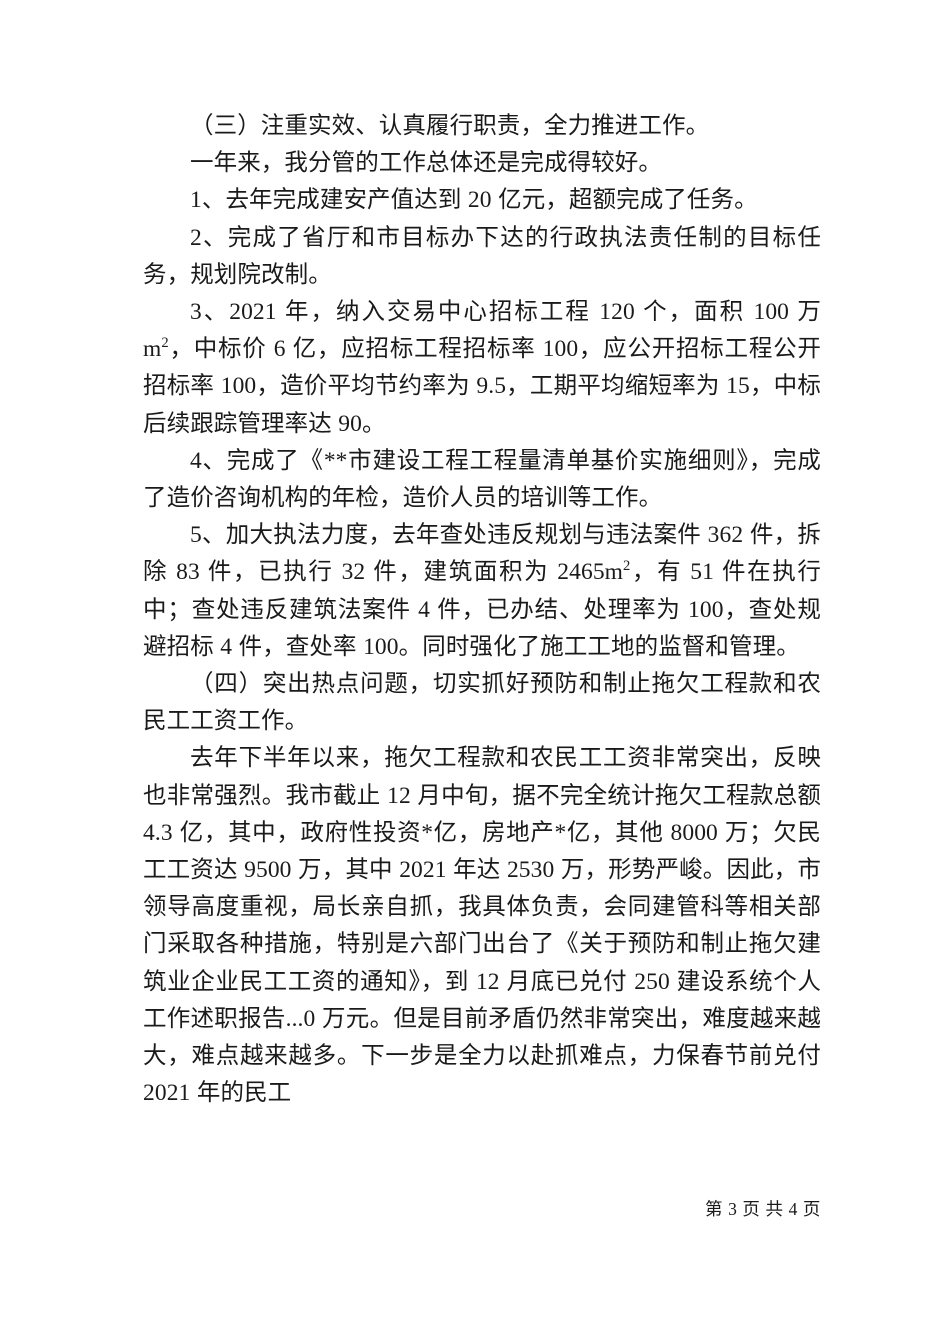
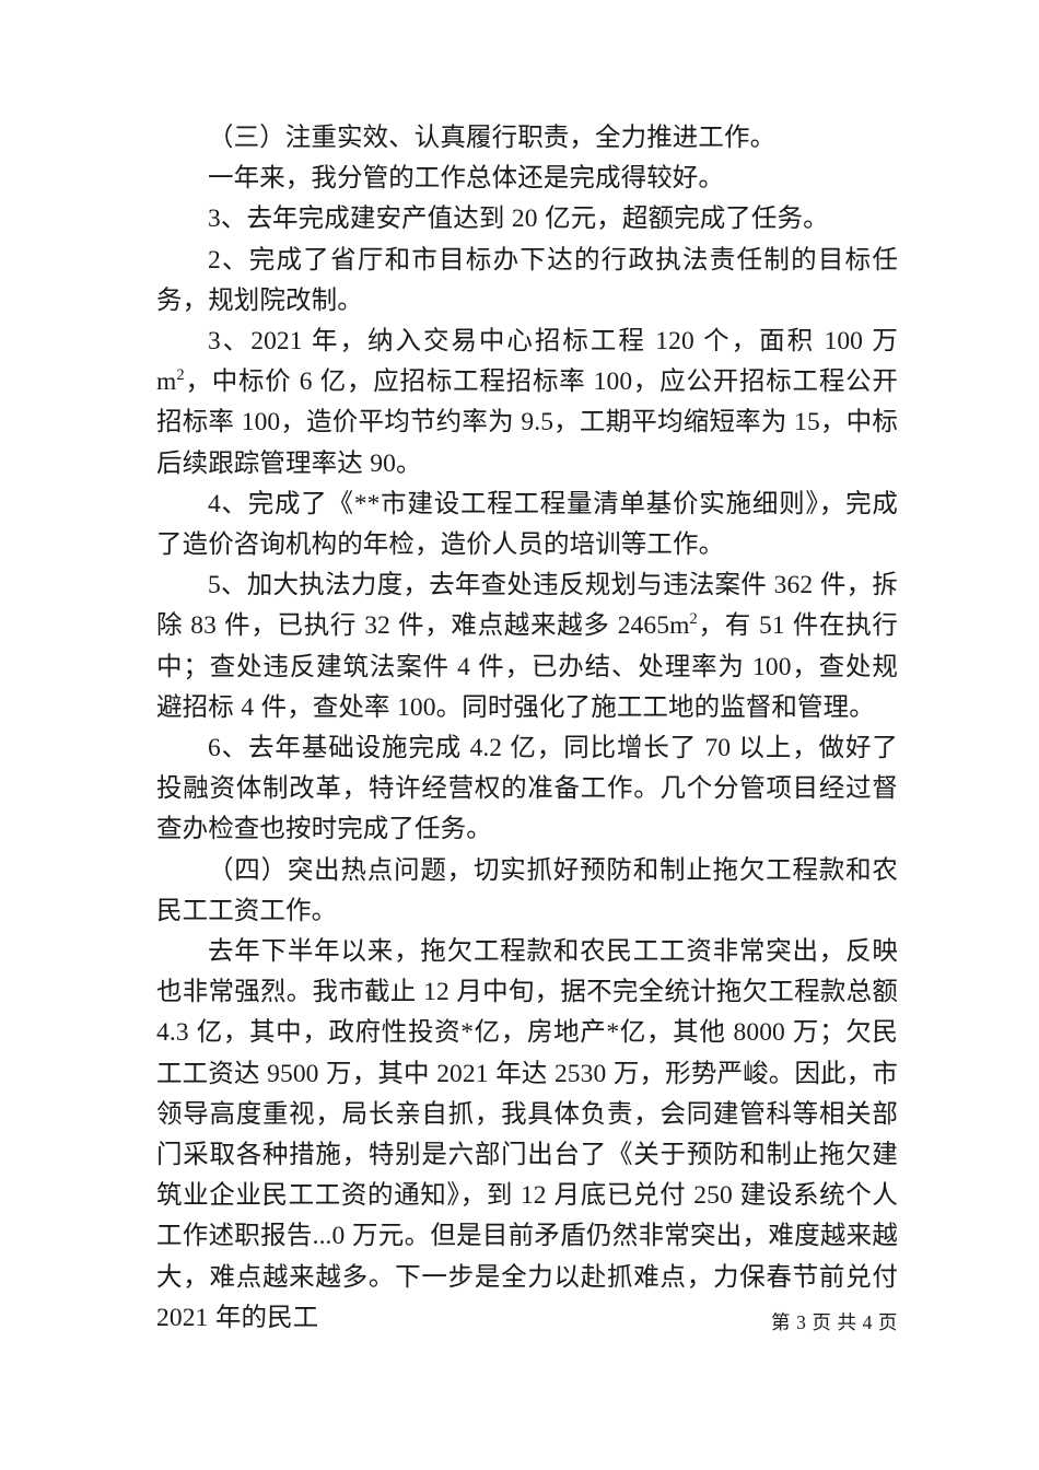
  （三）注重实效、认真履行职责，全力推进工作。
  一年来，我分管的工作总体还是完成得较好。
- 1、去年完成建安产值达到 20 亿元，超额完成了任务。
+ 3、去年完成建安产值达到 20 亿元，超额完成了任务。
  2、完成了省厅和市目标办下达的行政执法责任制的目标任务，规划院改制。
  3、2021 年，纳入交易中心招标工程 120 个，面积 100 万 m2，中标价 6 亿，应招标工程招标率 100，应公开招标工程公开招标率 100，造价平均节约率为 9.5，工期平均缩短率为 15，中标后续跟踪管理率达 90。
  4、完成了《**市建设工程工程量清单基价实施细则》，完成了造价咨询机构的年检，造价人员的培训等工作。
- 5、加大执法力度，去年查处违反规划与违法案件 362 件，拆除 83 件，已执行 32 件，建筑面积为 2465m2，有 51 件在执行中；查处违反建筑法案件 4 件，已办结、处理率为 100，查处规避招标 4 件，查处率 100。同时强化了施工工地的监督和管理。
+ 5、加大执法力度，去年查处违反规划与违法案件 362 件，拆除 83 件，已执行 32 件，难点越来越多 2465m2，有 51 件在执行中；查处违反建筑法案件 4 件，已办结、处理率为 100，查处规避招标 4 件，查处率 100。同时强化了施工工地的监督和管理。
+ 6、去年基础设施完成 4.2 亿，同比增长了 70 以上，做好了投融资体制改革，特许经营权的准备工作。几个分管项目经过督查办检查也按时完成了任务。
  （四）突出热点问题，切实抓好预防和制止拖欠工程款和农民工工资工作。
  去年下半年以来，拖欠工程款和农民工工资非常突出，反映也非常强烈。我市截止 12 月中旬，据不完全统计拖欠工程款总额 4.3 亿，其中，政府性投资*亿，房地产*亿，其他 8000 万；欠民工工资达 9500 万，其中 2021 年达 2530 万，形势严峻。因此，市领导高度重视，局长亲自抓，我具体负责，会同建管科等相关部门采取各种措施，特别是六部门出台了《关于预防和制止拖欠建筑业企业民工工资的通知》，到 12 月底已兑付 250 建设系统个人工作述职报告...0 万元。但是目前矛盾仍然非常突出，难度越来越大，难点越来越多。下一步是全力以赴抓难点，力保春节前兑付 2021 年的民工
  第 3 页 共 4 页
